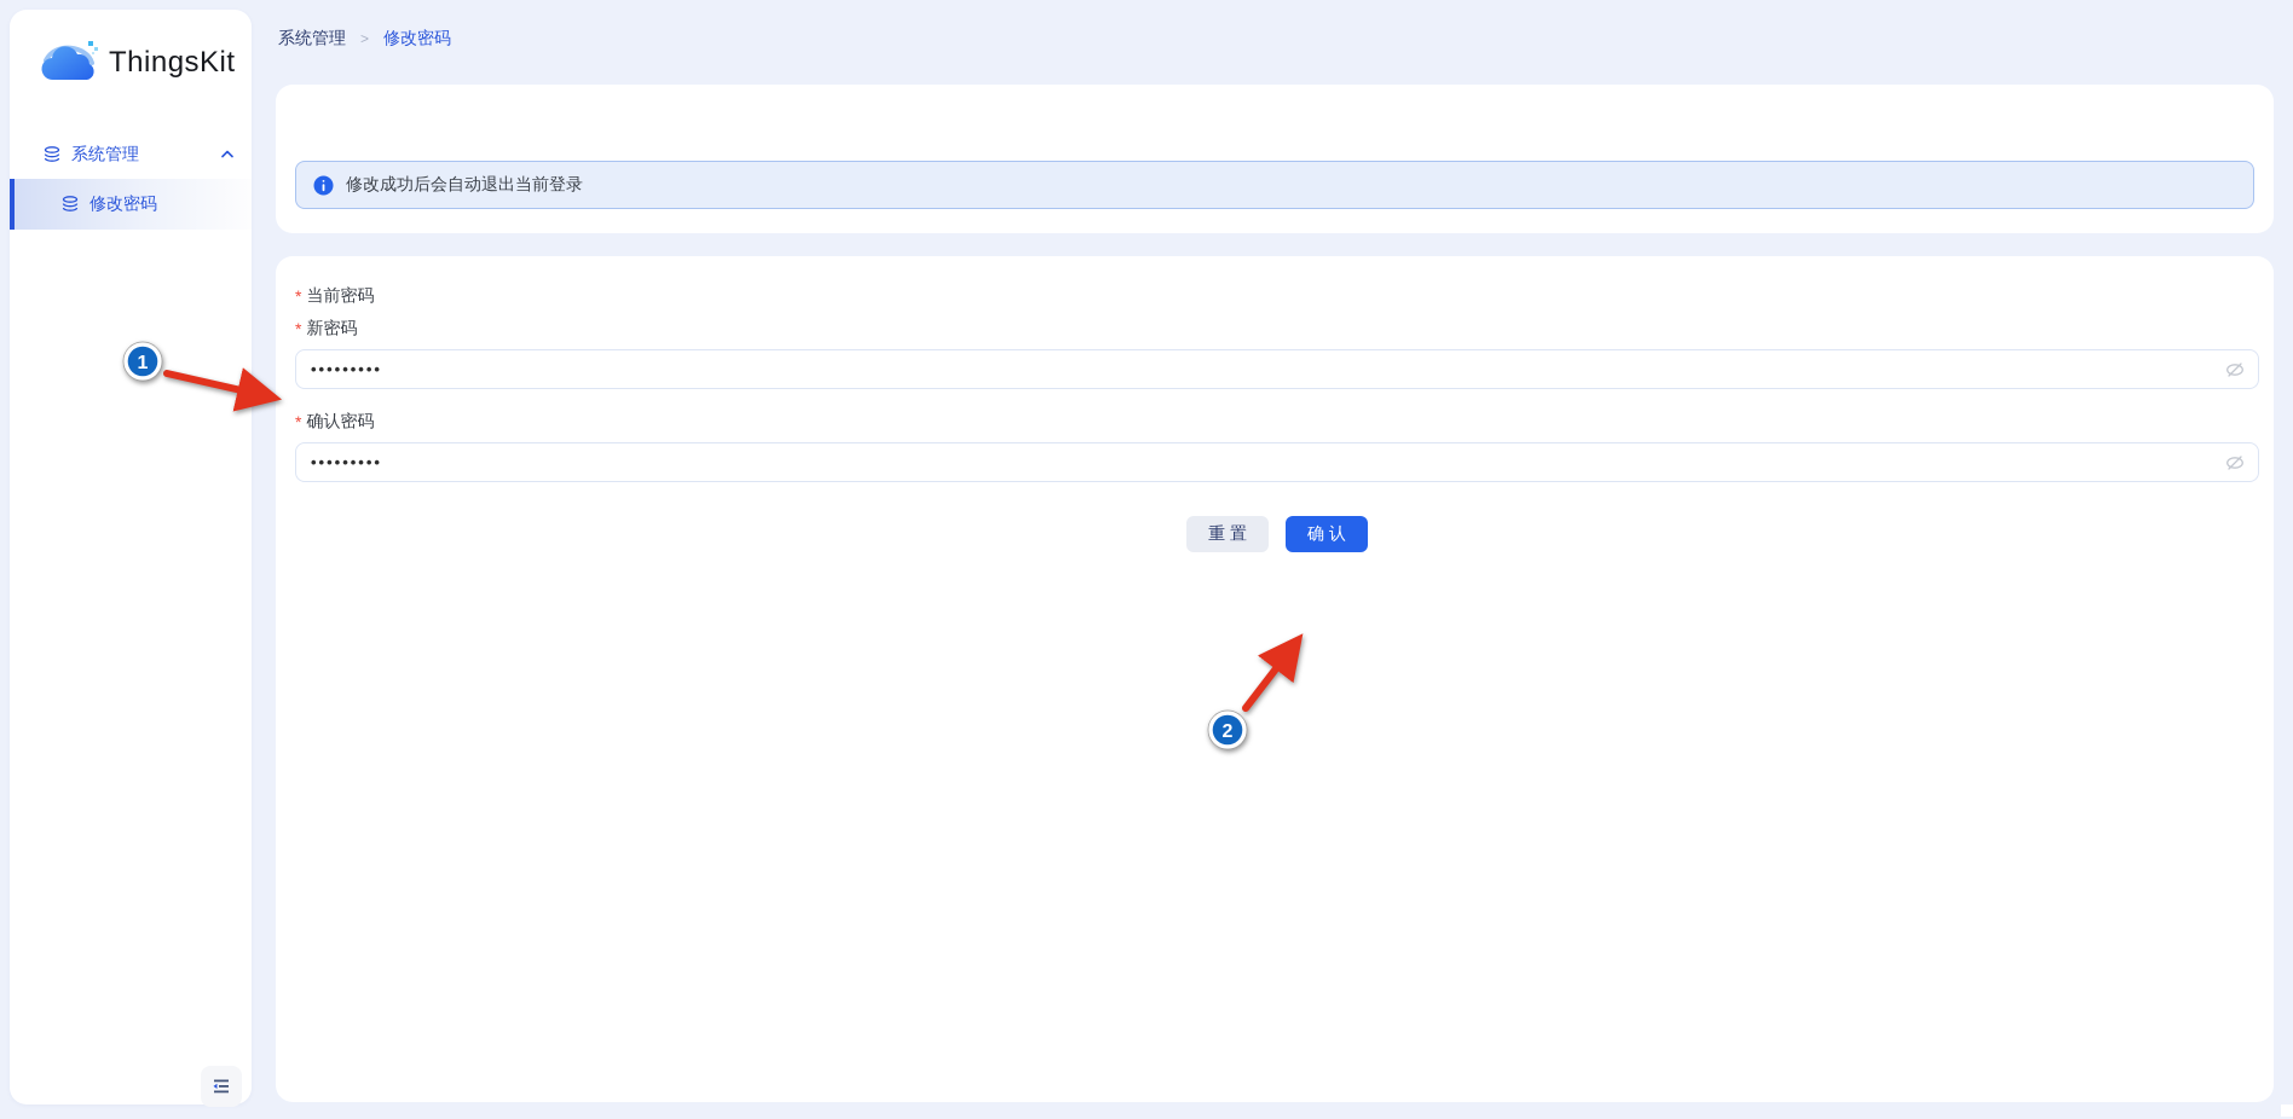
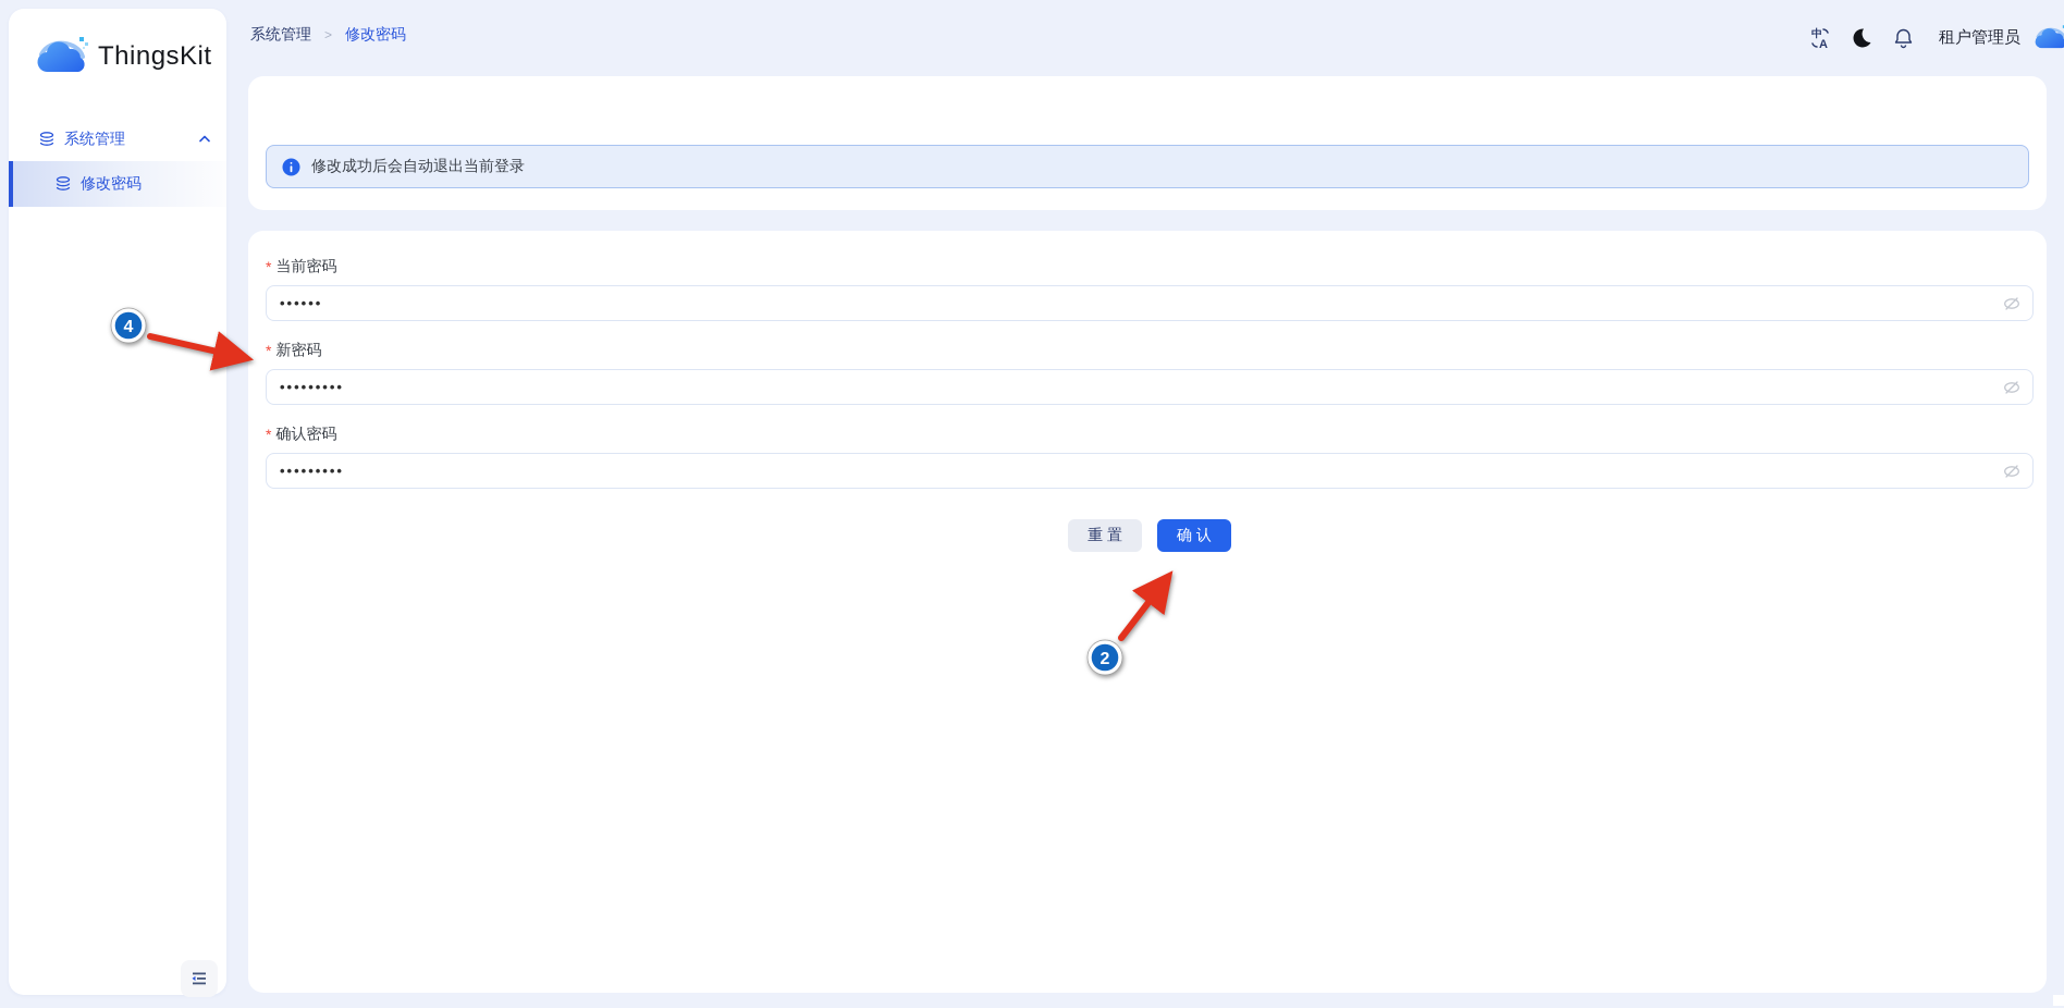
  ThingsKit
  系统管理
  修改密码
  系统管理
  >
  修改密码
+ 中
+ A
+ 租户管理员
  修改成功后会自动退出当前登录
  *
  当前密码
+ ••••••
  *
  新密码
  •••••••••
  *
  确认密码
  •••••••••
  重 置
  确 认
- 1
+ 4
  2
